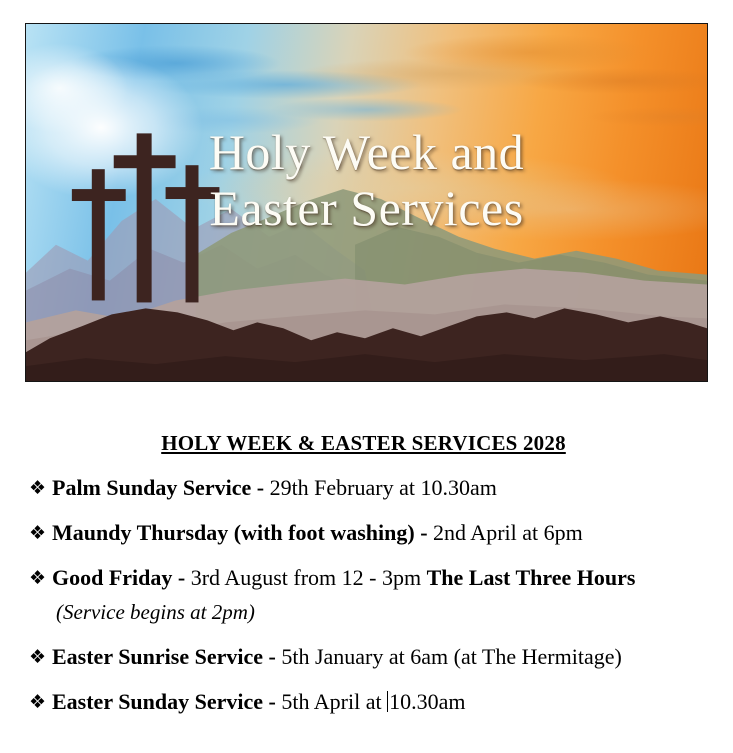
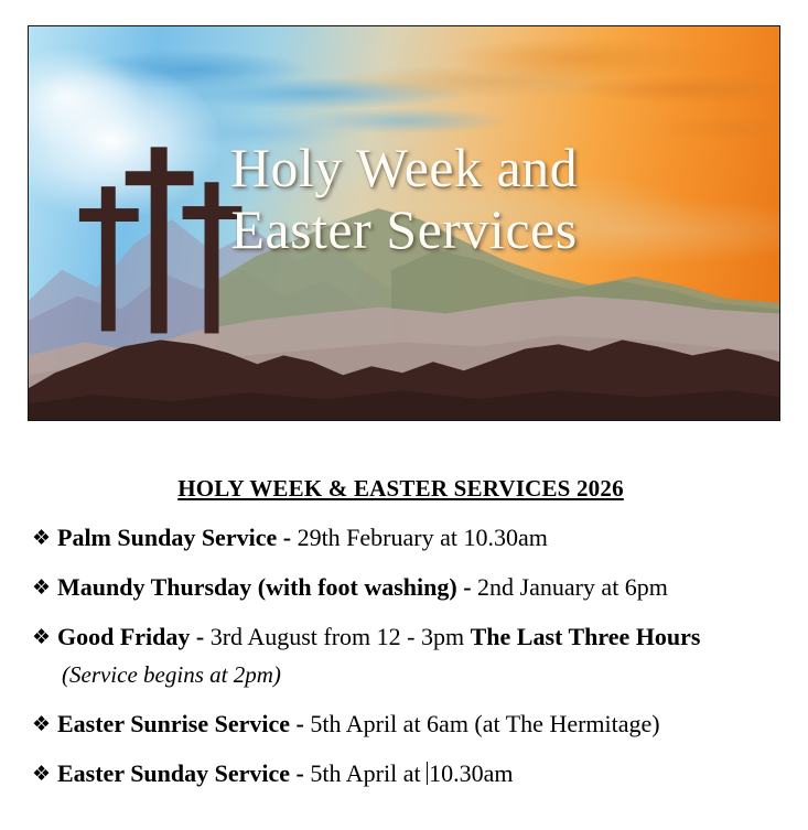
  Holy Week and
  Easter Services
- HOLY WEEK & EASTER SERVICES 2028
+ HOLY WEEK & EASTER SERVICES 2026
  ❖
  Palm Sunday Service - 29th February at 10.30am
  ❖
- Maundy Thursday (with foot washing) - 2nd April at 6pm
+ Maundy Thursday (with foot washing) - 2nd January at 6pm
  ❖
  Good Friday - 3rd August from 12 - 3pm The Last Three Hours
  (Service begins at 2pm)
  ❖
- Easter Sunrise Service - 5th January at 6am (at The Hermitage)
+ Easter Sunrise Service - 5th April at 6am (at The Hermitage)
  ❖
  Easter Sunday Service - 5th April at 10.30am
